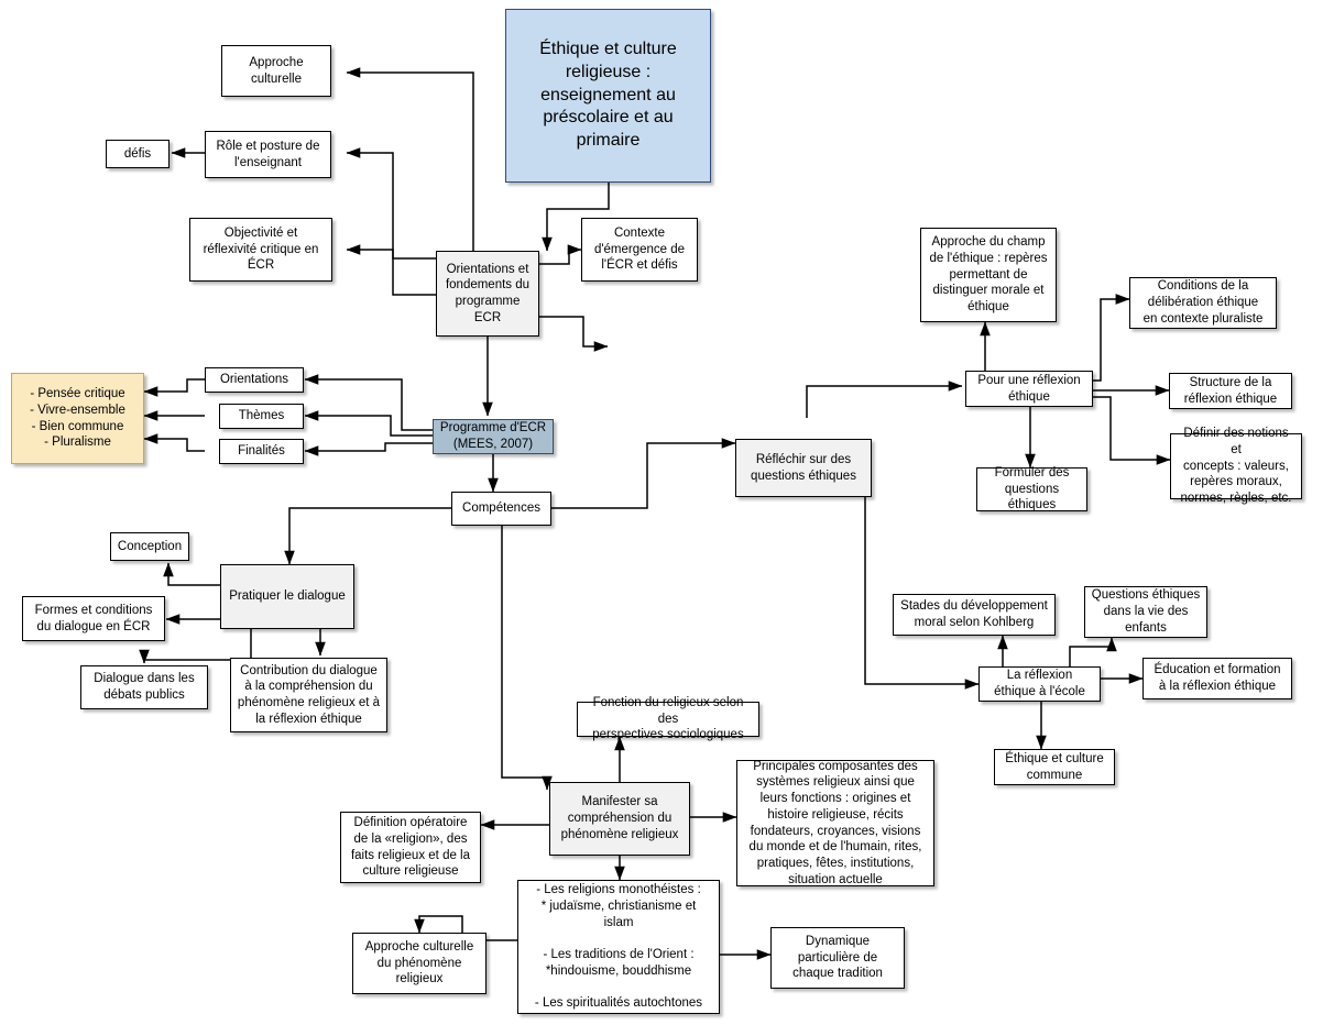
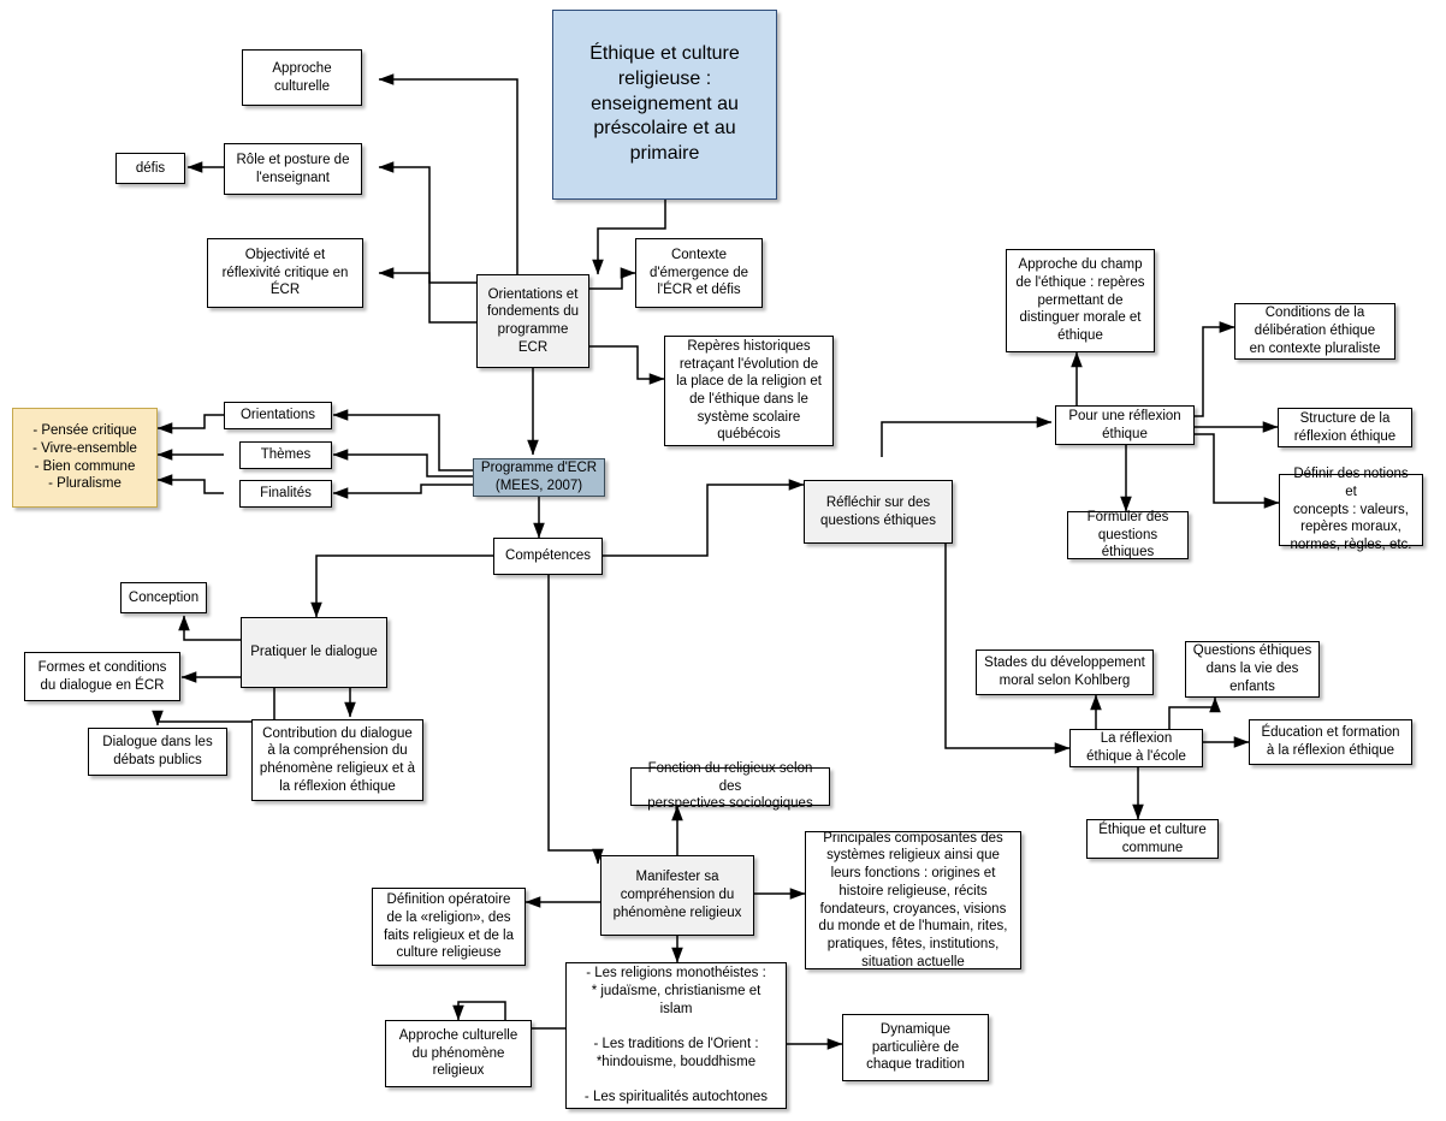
  Éthique et culture
  religieuse :
  enseignement au
  préscolaire et au
  primaire
  Approche
  culturelle
  défis
  Rôle et posture de
  l'enseignant
  Objectivité et
  réflexivité critique en
  ÉCR
  Orientations et
  fondements du
  programme
  ECR
  Contexte
  d'émergence de
  l'ÉCR et défis
+ Repères historiques
+ retraçant l'évolution de
+ la place de la religion et
+ de l'éthique dans le
+ système scolaire
+ québécois
  - Pensée critique
  - Vivre-ensemble
  - Bien commune
  - Pluralisme
  Orientations
  Thèmes
  Finalités
  Programme d'ECR
  (MEES, 2007)
  Compétences
  Conception
  Pratiquer le dialogue
  Formes et conditions
  du dialogue en ÉCR
  Dialogue dans les
  débats publics
  Contribution du dialogue
  à la compréhension du
  phénomène religieux et à
  la réflexion éthique
  Réfléchir sur des
  questions éthiques
  Approche du champ
  de l'éthique : repères
  permettant de
  distinguer morale et
  éthique
  Pour une réflexion
  éthique
  Conditions de la
  délibération éthique
  en contexte pluraliste
  Structure de la
  réflexion éthique
  Définir des notions et
  concepts : valeurs,
  repères moraux,
  normes, règles, etc.
  Formuler des
  questions éthiques
  Stades du développement
  moral selon Kohlberg
  Questions éthiques
  dans la vie des
  enfants
  La réflexion
  éthique à l'école
  Éducation et formation
  à la réflexion éthique
  Éthique et culture
  commune
  Fonction du religieux selon des
  perspectives sociologiques
  Manifester sa
  compréhension du
  phénomène religieux
  Définition opératoire
  de la «religion», des
  faits religieux et de la
  culture religieuse
  Principales composantes des
  systèmes religieux ainsi que
  leurs fonctions : origines et
  histoire religieuse, récits
  fondateurs, croyances, visions
  du monde et de l'humain, rites,
  pratiques, fêtes, institutions,
  situation actuelle
  - Les religions monothéistes :
  * judaïsme, christianisme et
  islam
  - Les traditions de l'Orient :
  *hindouisme, bouddhisme
  - Les spiritualités autochtones
  Approche culturelle
  du phénomène
  religieux
  Dynamique
  particulière de
  chaque tradition
